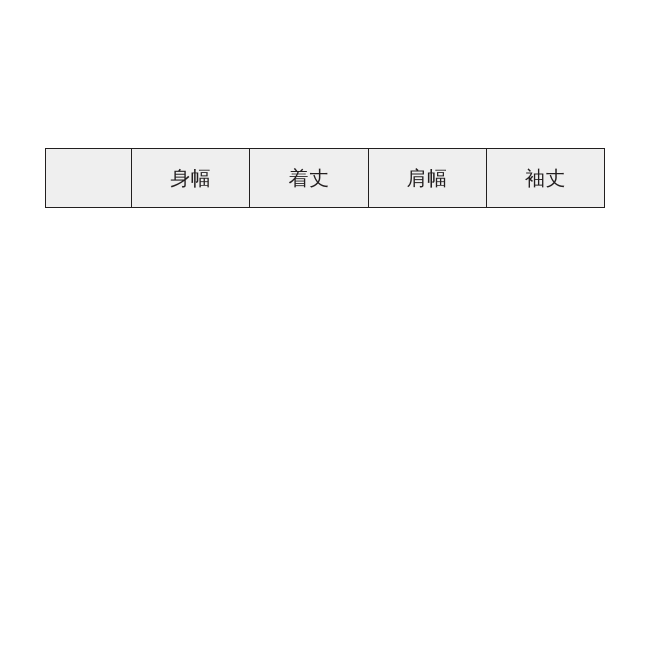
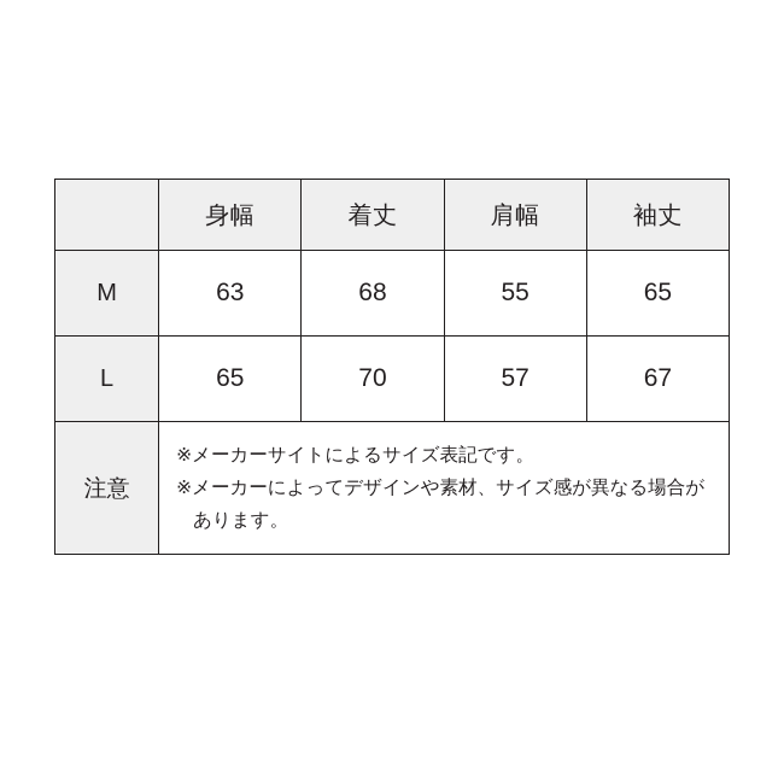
  	身幅	着丈	肩幅	袖丈
+ M	63	68	55	65
+ L	65	70	57	67
+ 注意	※メーカーサイトによるサイズ表記です。 ※メーカーによってデザインや素材、サイズ感が異なる場合が あります。
